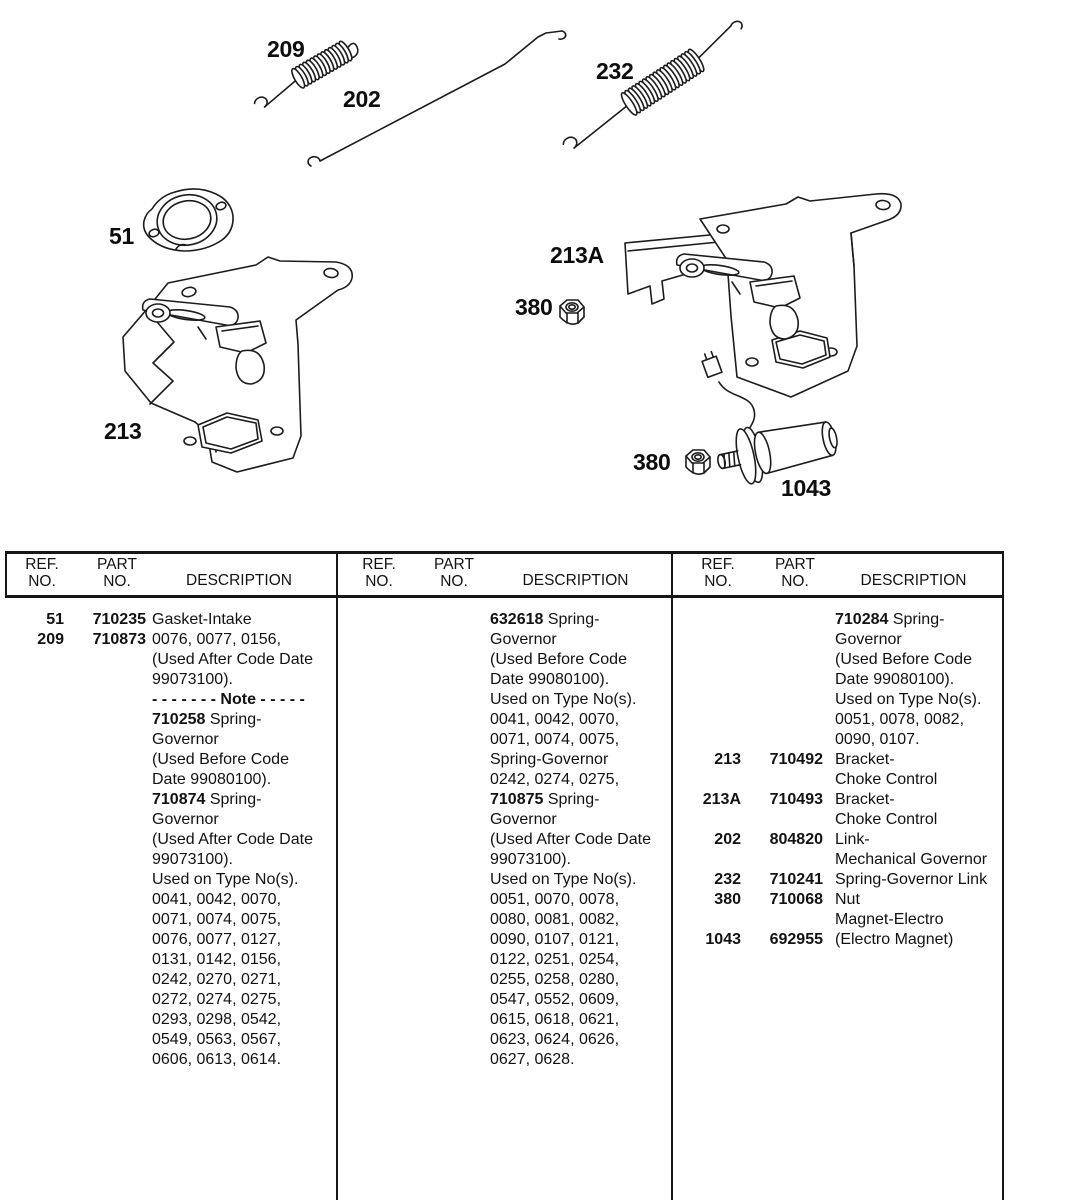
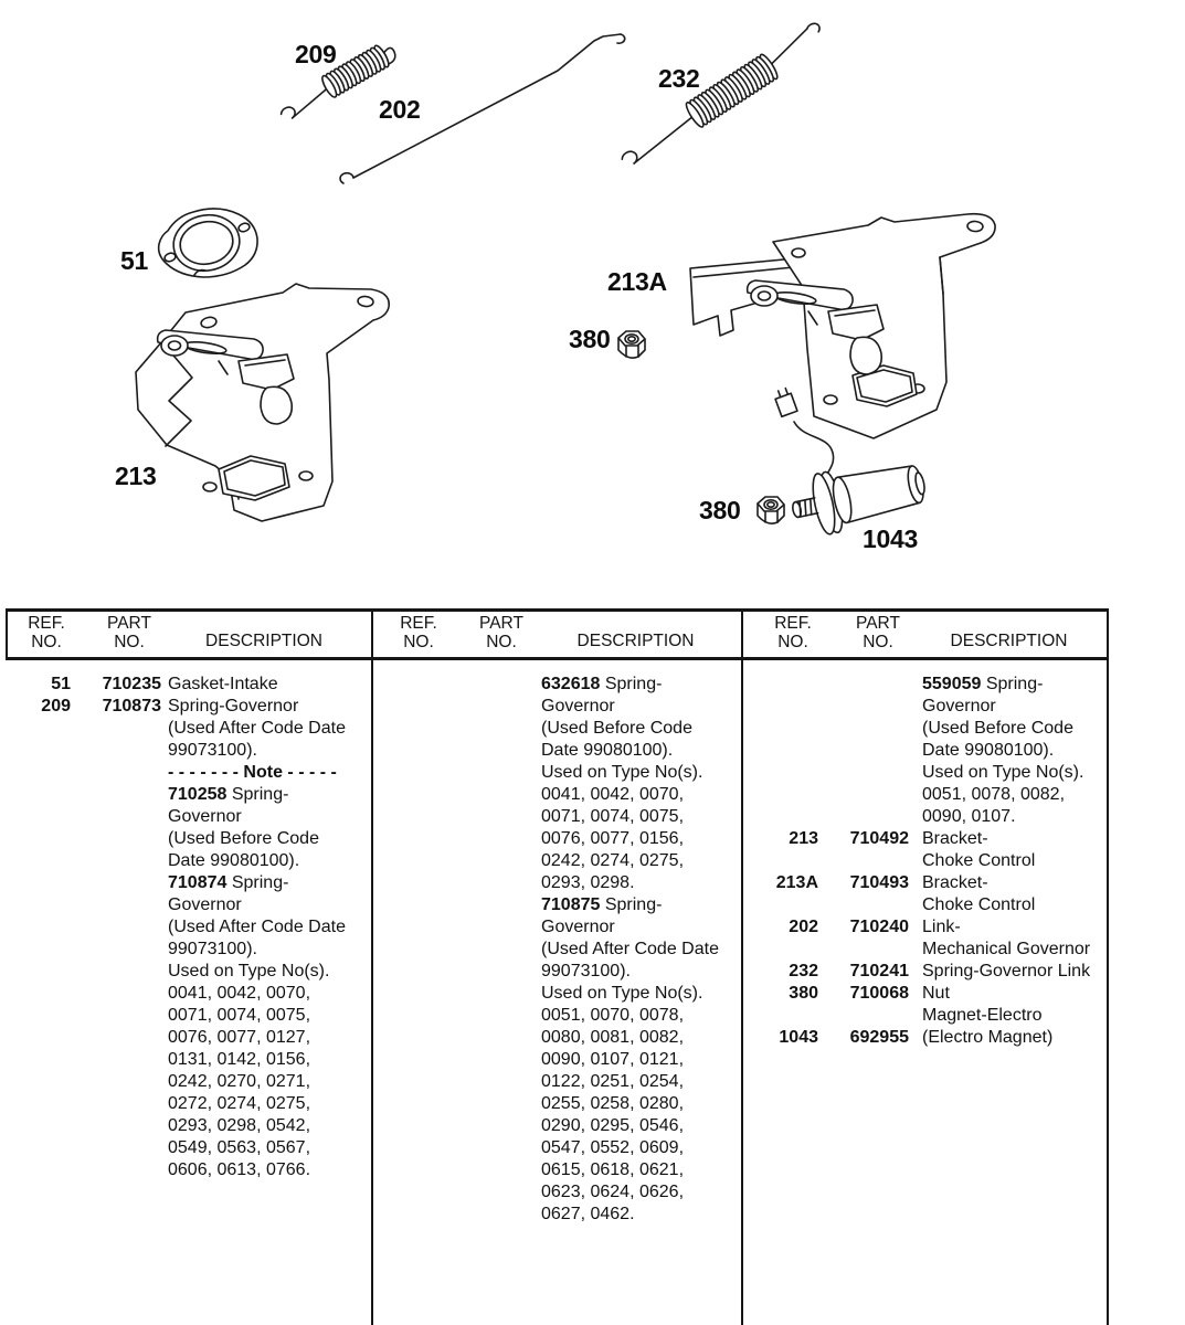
  209
  202
  232
  51
  213
  213A
  380
  380
  1043
  51
  710235
  Gasket-Intake
  209
  710873
- 0076, 0077, 0156,
+ Spring-Governor
  (Used After Code Date
  99073100).
  - - - - - - - Note - - - - -
  710258 Spring-
  Governor
  (Used Before Code
  Date 99080100).
  710874 Spring-
  Governor
  (Used After Code Date
  99073100).
  Used on Type No(s).
  0041, 0042, 0070,
  0071, 0074, 0075,
  0076, 0077, 0127,
  0131, 0142, 0156,
  0242, 0270, 0271,
  0272, 0274, 0275,
  0293, 0298, 0542,
  0549, 0563, 0567,
- 0606, 0613, 0614.
+ 0606, 0613, 0766.
  632618 Spring-
  Governor
  (Used Before Code
  Date 99080100).
  Used on Type No(s).
  0041, 0042, 0070,
  0071, 0074, 0075,
- Spring-Governor
+ 0076, 0077, 0156,
  0242, 0274, 0275,
+ 0293, 0298.
  710875 Spring-
  Governor
  (Used After Code Date
  99073100).
  Used on Type No(s).
  0051, 0070, 0078,
  0080, 0081, 0082,
  0090, 0107, 0121,
  0122, 0251, 0254,
  0255, 0258, 0280,
+ 0290, 0295, 0546,
  0547, 0552, 0609,
  0615, 0618, 0621,
  0623, 0624, 0626,
- 0627, 0628.
+ 0627, 0462.
- 710284 Spring-
+ 559059 Spring-
  Governor
  (Used Before Code
  Date 99080100).
  Used on Type No(s).
  0051, 0078, 0082,
  0090, 0107.
  213
  710492
  Bracket-
  Choke Control
  213A
  710493
  Bracket-
  Choke Control
  202
- 804820
+ 710240
  Link-
  Mechanical Governor
  232
  710241
  Spring-Governor Link
  380
  710068
  Nut
  Magnet-Electro
  1043
  692955
  (Electro Magnet)
  REF.
  NO.
  PART
  NO.
  DESCRIPTION
  REF.
  NO.
  PART
  NO.
  DESCRIPTION
  REF.
  NO.
  PART
  NO.
  DESCRIPTION
